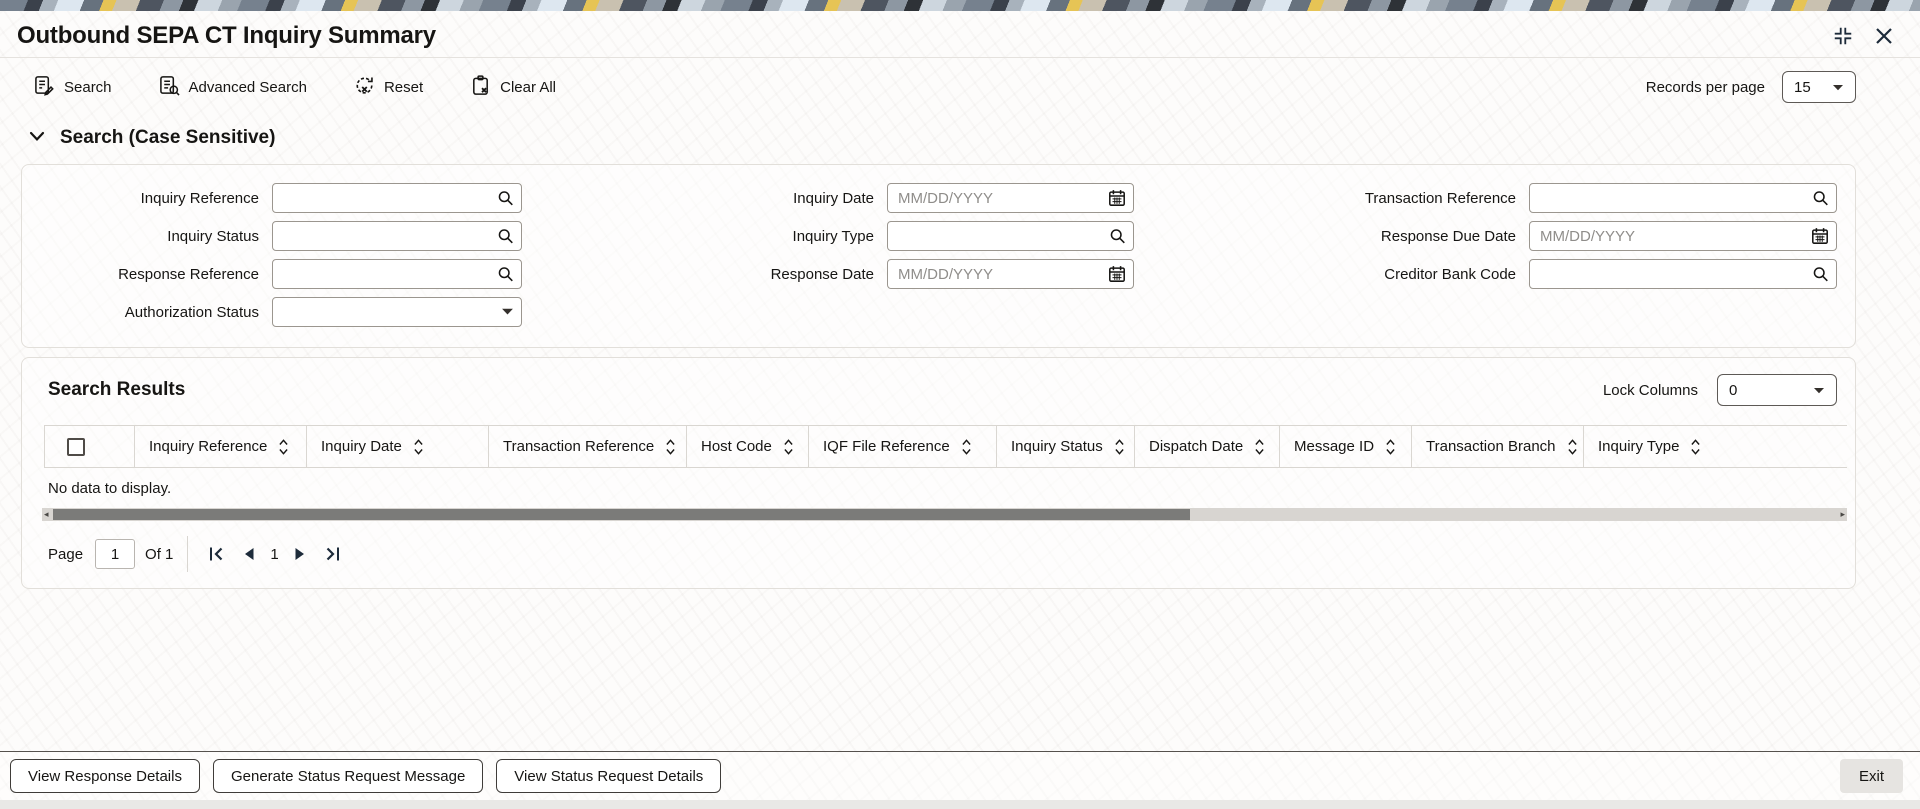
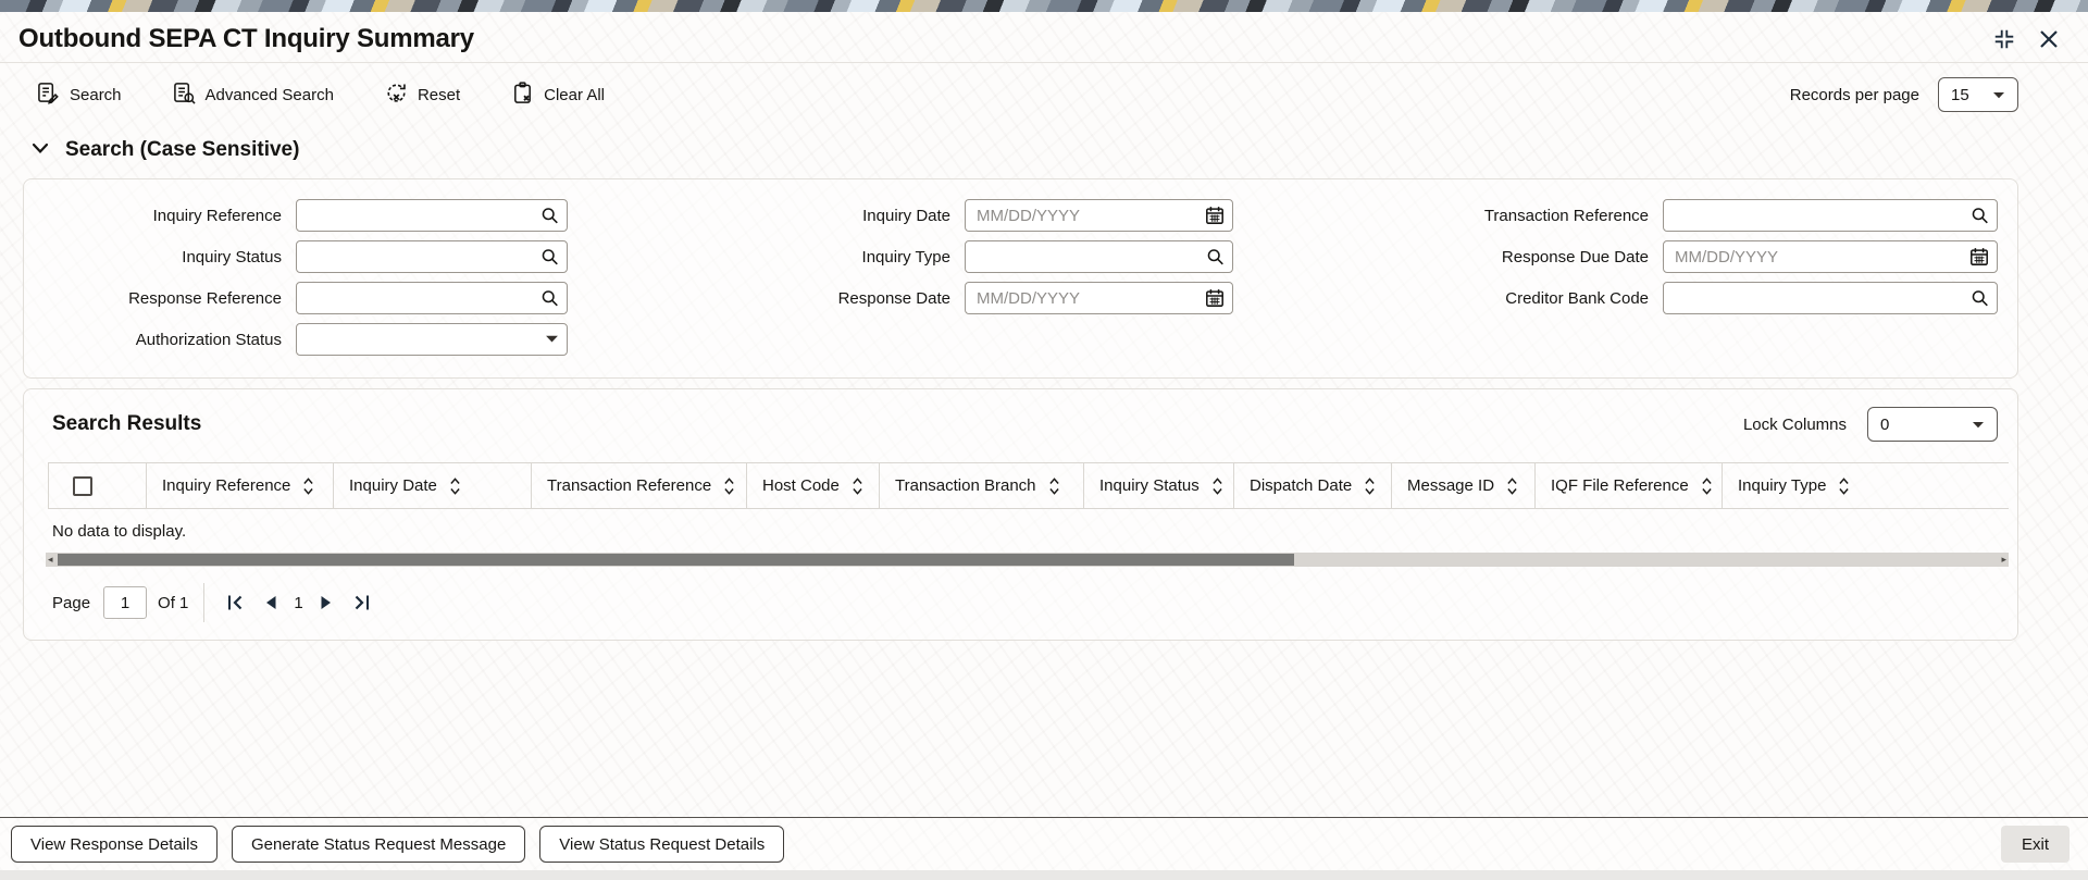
  Outbound SEPA CT Inquiry Summary
  Search
  Advanced Search
  Reset
  Clear All
  Records per page
  15
  Search (Case Sensitive)
  Inquiry Reference
  Inquiry Status
  Response Reference
  Authorization Status
  Inquiry Date
  MM/DD/YYYY
  Inquiry Type
  Response Date
  MM/DD/YYYY
  Transaction Reference
  Response Due Date
  MM/DD/YYYY
  Creditor Bank Code
  Search Results
  Lock Columns
  0
  Inquiry Reference
  Inquiry Date
  Transaction Reference
  Host Code
- IQF File Reference
+ Transaction Branch
  Inquiry Status
  Dispatch Date
  Message ID
- Transaction Branch
+ IQF File Reference
  Inquiry Type
  No data to display.
  ◂
  ▸
  Page
  1
  Of 1
  1
  View Response Details
  Generate Status Request Message
  View Status Request Details
  Exit
